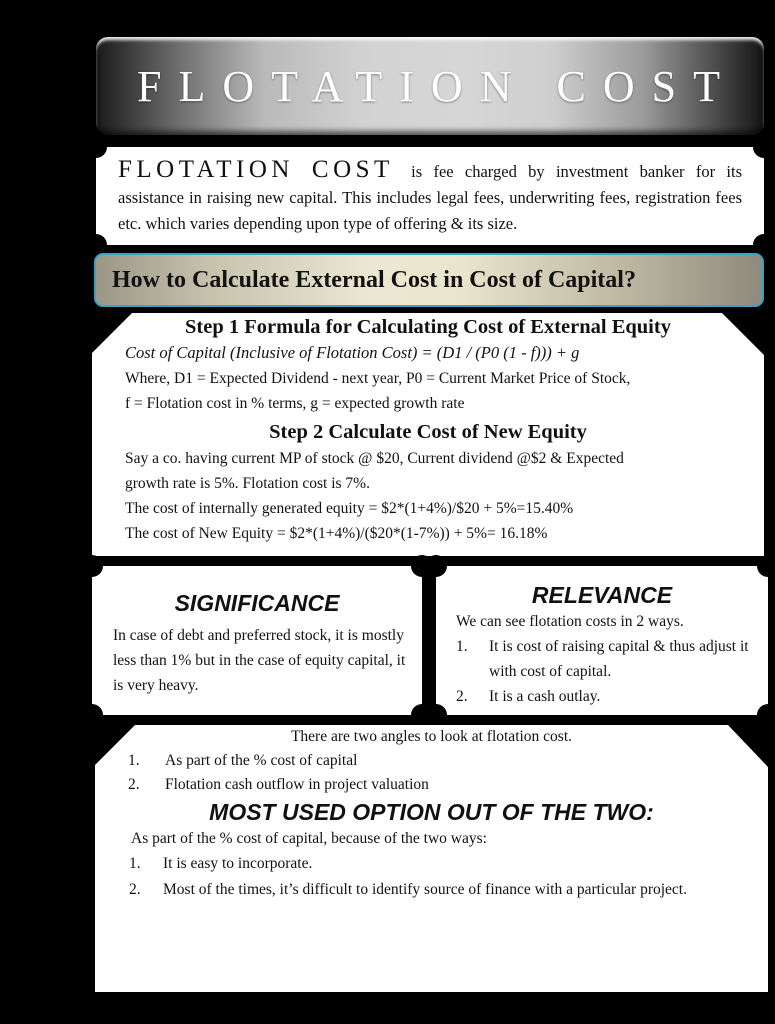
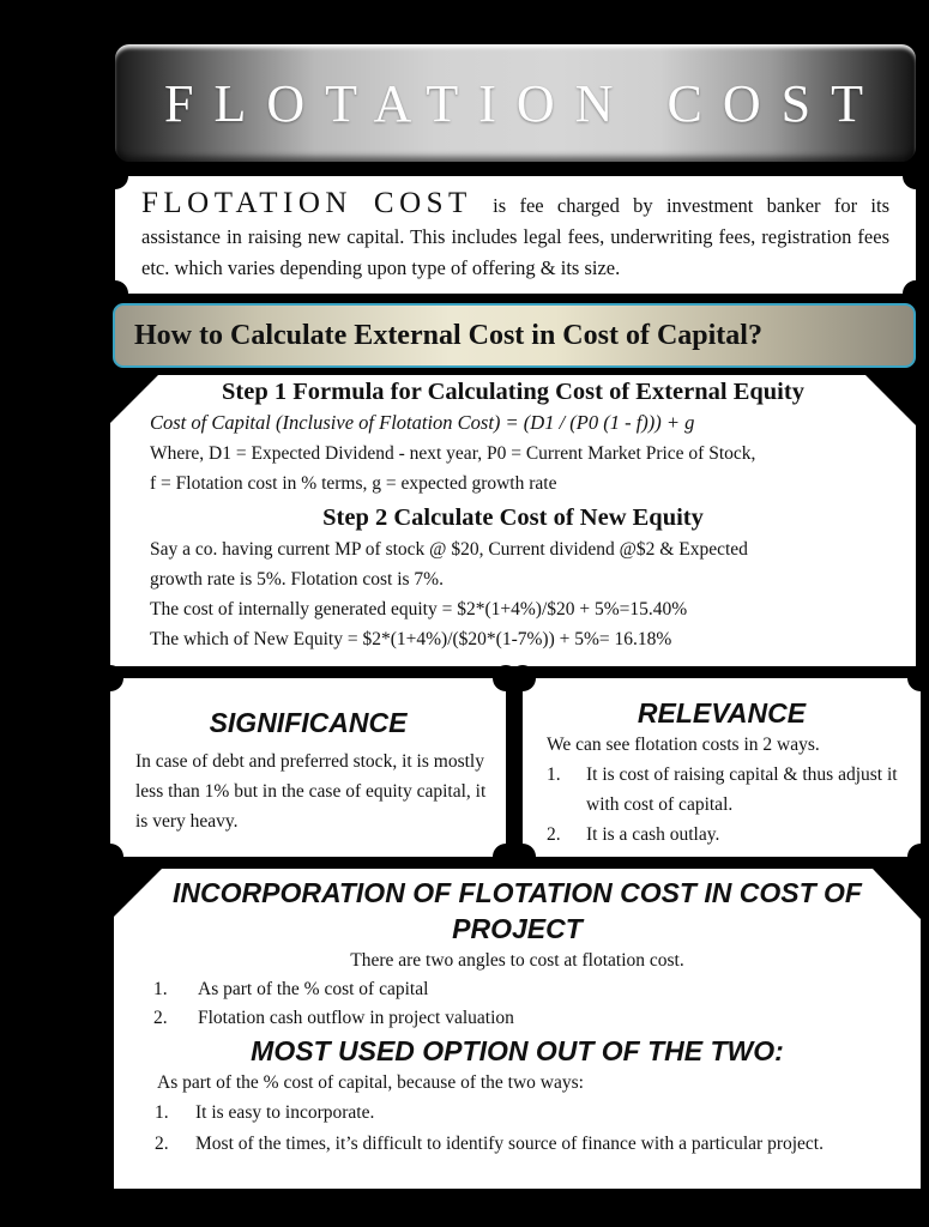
  FLOTATION COST
  FLOTATION COST is fee charged by investment banker for its assistance in raising new capital. This includes legal fees, underwriting fees, registration fees etc. which varies depending upon type of offering & its size.
  How to Calculate External Cost in Cost of Capital?
  Step 1 Formula for Calculating Cost of External Equity
  Cost of Capital (Inclusive of Flotation Cost) = (D1 / (P0 (1 - f))) + g
  Where, D1 = Expected Dividend - next year, P0 = Current Market Price of Stock,
  f = Flotation cost in % terms, g = expected growth rate
  Step 2 Calculate Cost of New Equity
  Say a co. having current MP of stock @ $20, Current dividend @$2 & Expected
  growth rate is 5%. Flotation cost is 7%.
  The cost of internally generated equity = $2*(1+4%)/$20 + 5%=15.40%
- The cost of New Equity = $2*(1+4%)/($20*(1-7%)) + 5%= 16.18%
+ The which of New Equity = $2*(1+4%)/($20*(1-7%)) + 5%= 16.18%
  SIGNIFICANCE
  In case of debt and preferred stock, it is mostly less than 1% but in the case of equity capital, it is very heavy.
  RELEVANCE
  We can see flotation costs in 2 ways.
  1.
  It is cost of raising capital & thus adjust it with cost of capital.
  2.
  It is a cash outlay.
+ INCORPORATION OF FLOTATION COST IN COST OF PROJECT
- There are two angles to look at flotation cost.
+ There are two angles to cost at flotation cost.
  1.
  As part of the % cost of capital
  2.
  Flotation cash outflow in project valuation
  MOST USED OPTION OUT OF THE TWO:
  As part of the % cost of capital, because of the two ways:
  1.
  It is easy to incorporate.
  2.
  Most of the times, it’s difficult to identify source of finance with a particular project.
